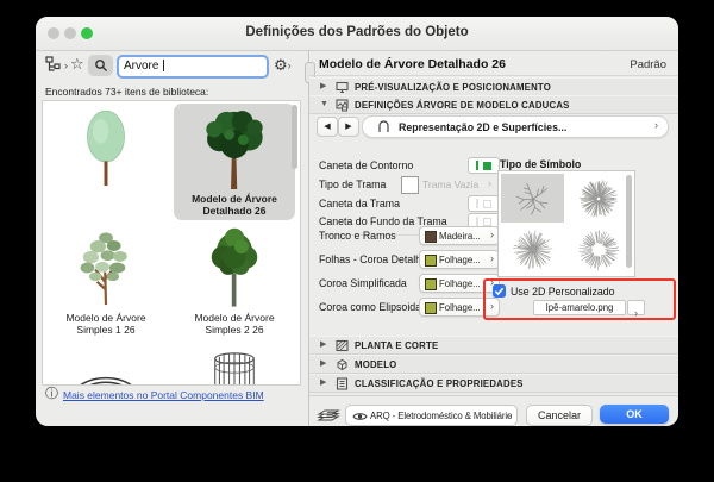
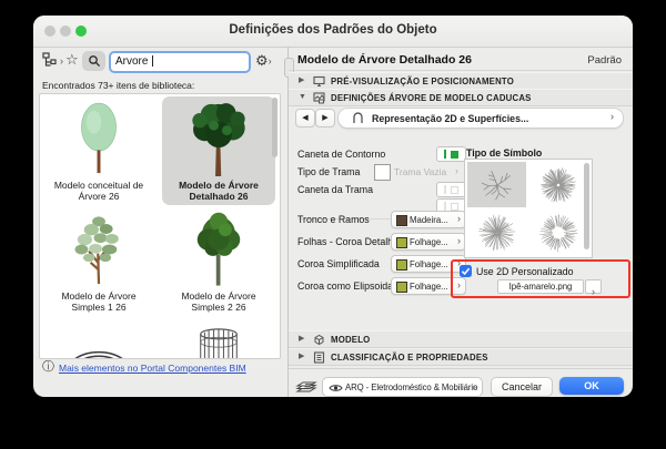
  Definições dos Padrões do Objeto
  ›
  ☆
  Árvore
  ⚙
  ›
  Encontrados 73+ itens de biblioteca:
+ Modelo conceitual de Árvore 26
  Modelo de Árvore Detalhado 26
  Modelo de Árvore Simples 1 26
  Modelo de Árvore Simples 2 26
  ⓘ
  Mais elementos no Portal Componentes BIM
  Modelo de Árvore Detalhado 26
  Padrão
  PRÉ-VISUALIZAÇÃO E POSICIONAMENTO
  DEFINIÇÕES ÁRVORE DE MODELO CADUCAS
  Representação 2D e Superfícies...
  ›
  Caneta de Contorno
  Tipo de Trama
  Trama Vazia
  ›
  Caneta da Trama
- Caneta do Fundo da Trama
  Tronco e Ramos
  Madeira...
  ›
  Folhas - Coroa Detal
  Folhage...
  ›
  Coroa Simplificada
  Folhage...
  ›
  Coroa como Elipsoid
  Folhage...
  ›
  Tipo de Símbolo
  Use 2D Personalizado
  Ipê-amarelo.png
  ›
- PLANTA E CORTE
  MODELO
  CLASSIFICAÇÃO E PROPRIEDADES
  ARQ - Eletrodoméstico & Mobiliário
  ›
  Cancelar
  OK
